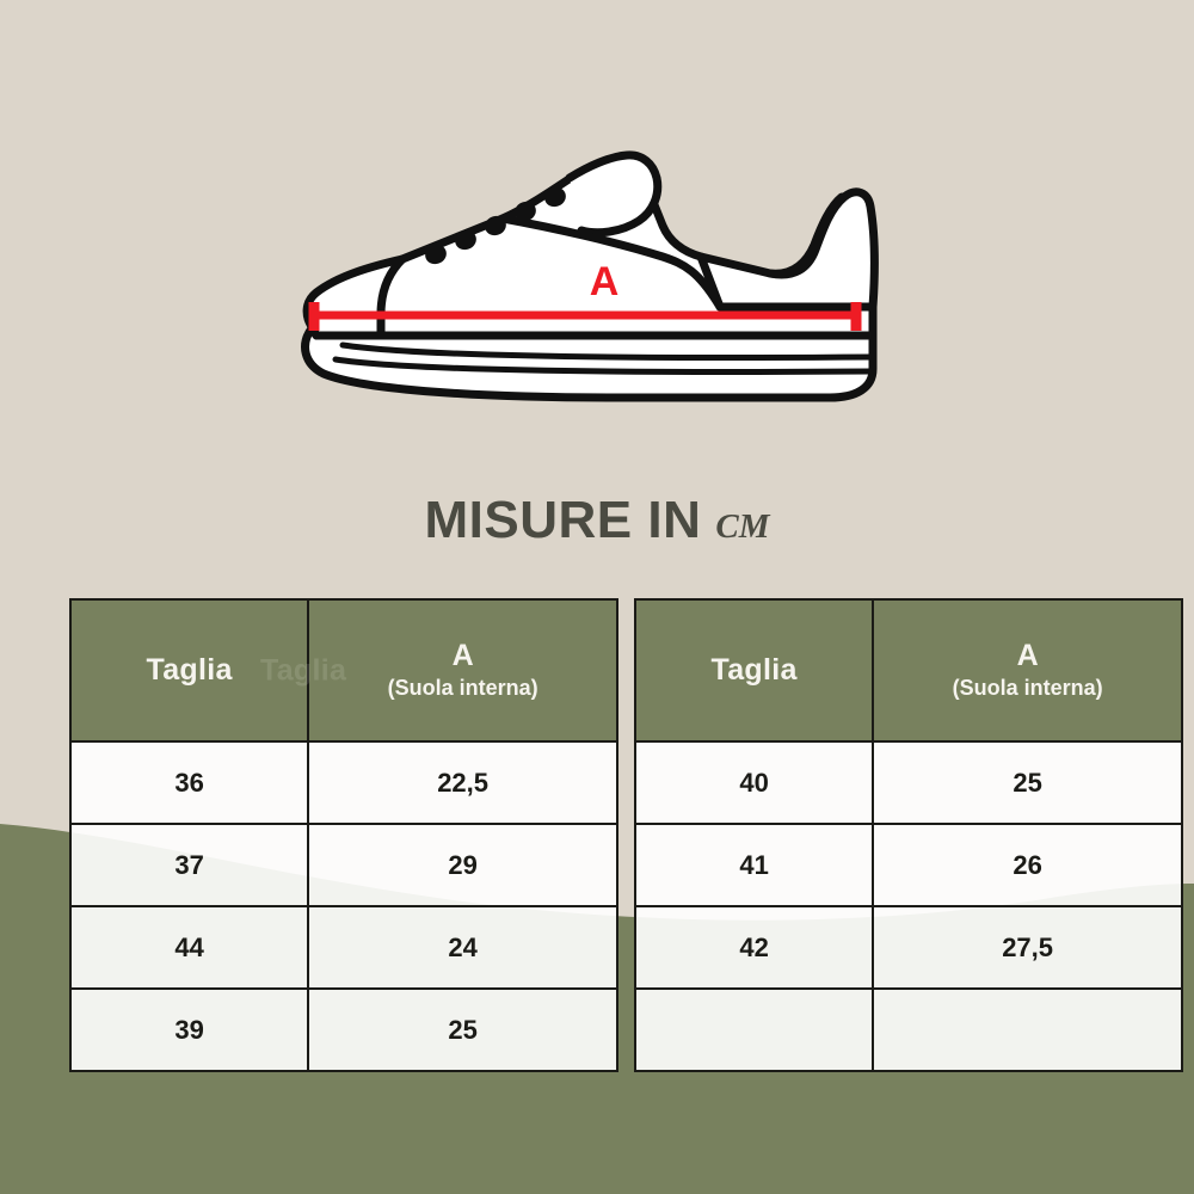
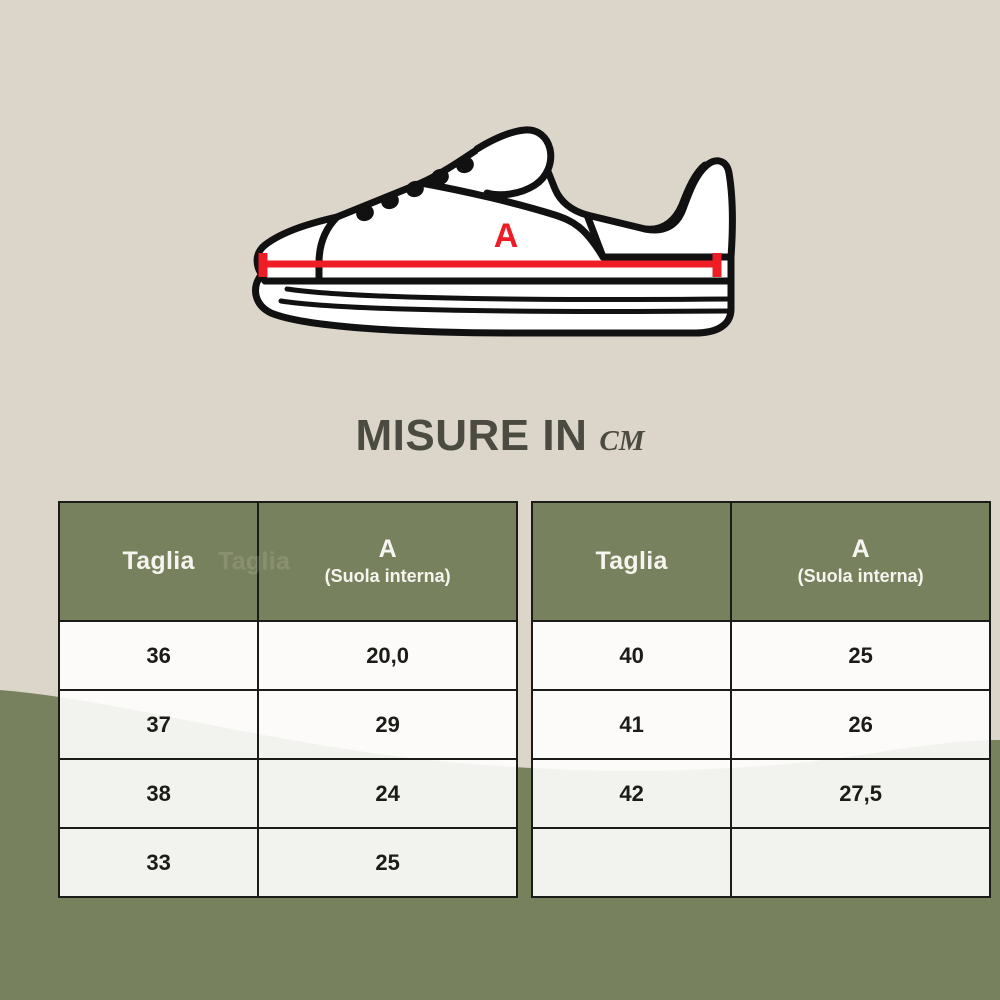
  A
  MISURE IN cm
  Taglia Taglia	A (Suola interna)
- 36	22,5
+ 36	20,0
  37	29
- 44	24
+ 38	24
- 39	25
+ 33	25
  Taglia	A (Suola interna)
  40	25
  41	26
  42	27,5
